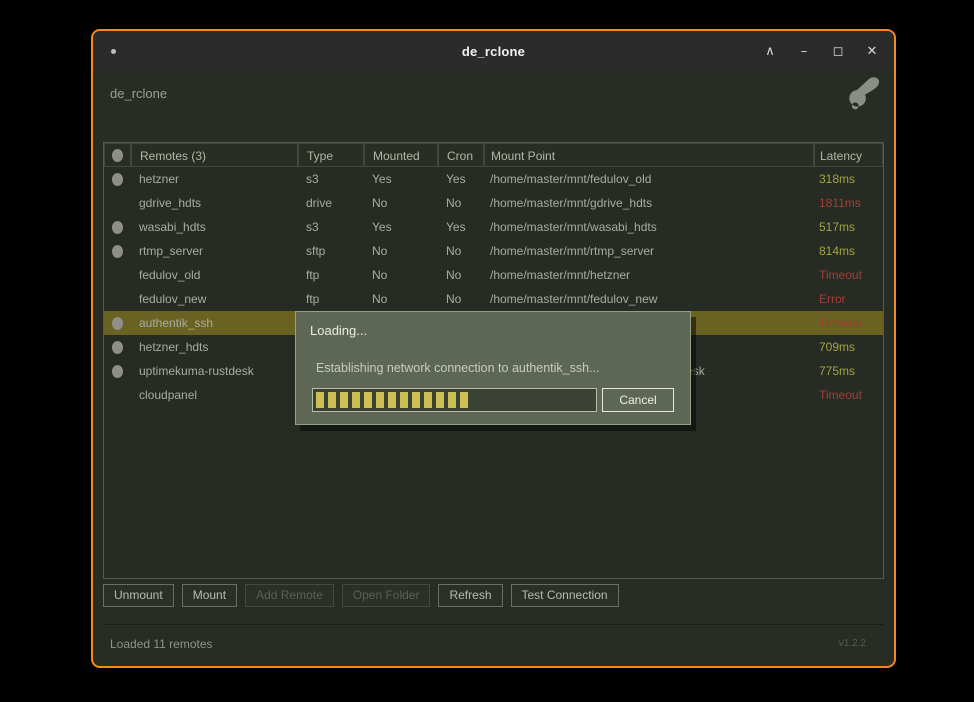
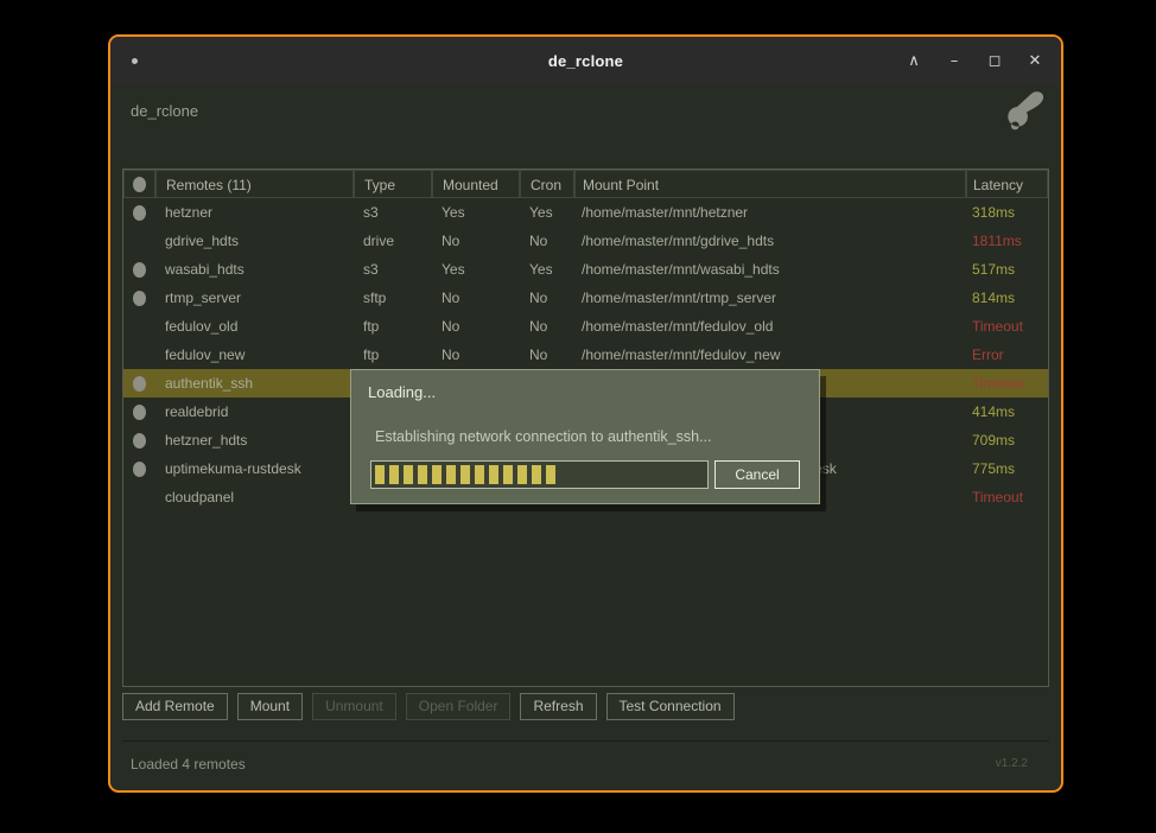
  de_rclone
  ∧
  –
  ◻
  ✕
  de_rclone
- Remotes (3)
+ Remotes (11)
  Type
  Mounted
  Cron
  Mount Point
  Latency
  hetzner
  s3
  Yes
  Yes
- /home/master/mnt/fedulov_old
+ /home/master/mnt/hetzner
  318ms
  gdrive_hdts
  drive
  No
  No
  /home/master/mnt/gdrive_hdts
  1811ms
  wasabi_hdts
  s3
  Yes
  Yes
  /home/master/mnt/wasabi_hdts
  517ms
  rtmp_server
  sftp
  No
  No
  /home/master/mnt/rtmp_server
  814ms
  fedulov_old
  ftp
  No
  No
- /home/master/mnt/hetzner
+ /home/master/mnt/fedulov_old
  Timeout
  fedulov_new
  ftp
  No
  No
  /home/master/mnt/fedulov_new
  Error
  authentik_ssh
  Timeout
+ realdebrid
+ 414ms
  hetzner_hdts
  709ms
  uptimekuma-rustdesk
  775ms
  cloudpanel
  Timeout
  Loading...
  Establishing network connection to authentik_ssh...
  Cancel
- Unmount
+ Add Remote
  Mount
- Add Remote
+ Unmount
  Open Folder
  Refresh
  Test Connection
- Loaded 11 remotes
+ Loaded 4 remotes
  v1.2.2
